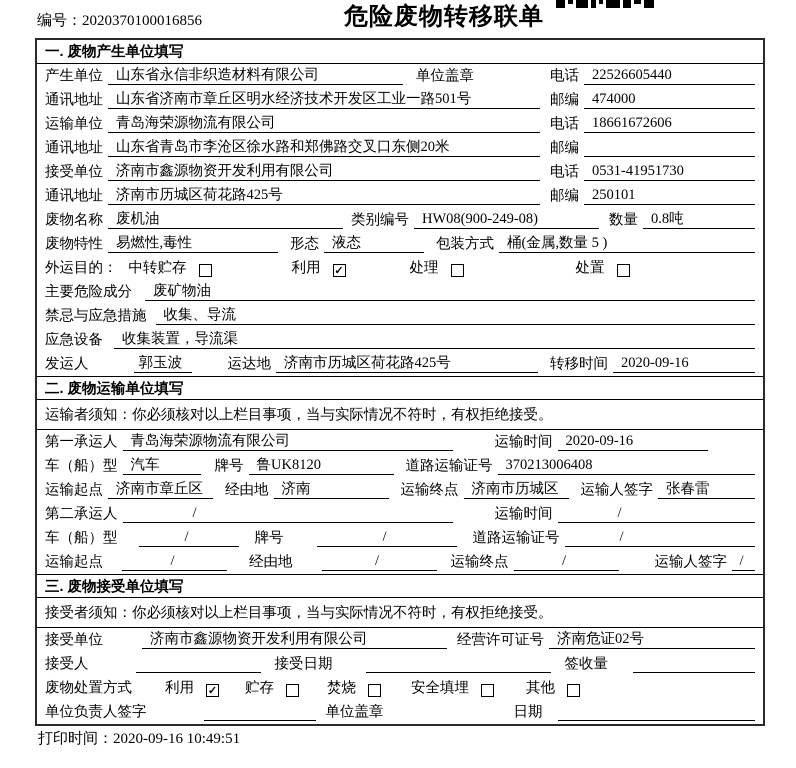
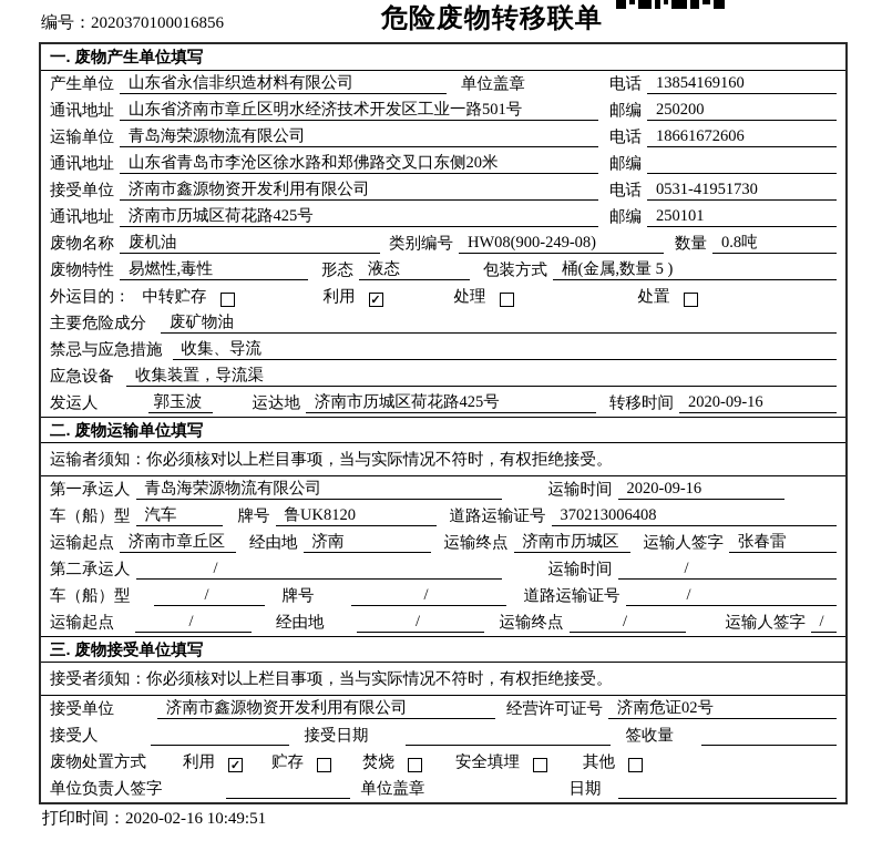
  编号：2020370100016856
  危险废物转移联单
  一. 废物产生单位填写
  产生单位
  山东省永信非织造材料有限公司
  单位盖章
  电话
- 22526605440
+ 13854169160
  通讯地址
  山东省济南市章丘区明水经济技术开发区工业一路501号
  邮编
- 474000
+ 250200
  运输单位
  青岛海荣源物流有限公司
  电话
  18661672606
  通讯地址
  山东省青岛市李沧区徐水路和郑佛路交叉口东侧20米
  邮编
  接受单位
  济南市鑫源物资开发利用有限公司
  电话
  0531-41951730
  通讯地址
  济南市历城区荷花路425号
  邮编
  250101
  废物名称
  废机油
  类别编号
  HW08(900-249-08)
  数量
  0.8吨
  废物特性
  易燃性,毒性
  形态
  液态
  包装方式
  桶(金属,数量 5 )
  外运目的：
  中转贮存
  利用
  ✓
  处理
  处置
  主要危险成分
  废矿物油
  禁忌与应急措施
  收集、导流
  应急设备
  收集装置，导流渠
  发运人
  郭玉波
  运达地
  济南市历城区荷花路425号
  转移时间
  2020-09-16
  二. 废物运输单位填写
  运输者须知：你必须核对以上栏目事项，当与实际情况不符时，有权拒绝接受。
  第一承运人
  青岛海荣源物流有限公司
  运输时间
  2020-09-16
  车（船）型
  汽车
  牌号
  鲁UK8120
  道路运输证号
  370213006408
  运输起点
  济南市章丘区
  经由地
  济南
  运输终点
  济南市历城区
  运输人签字
  张春雷
  第二承运人
  /
  运输时间
  /
  车（船）型
  /
  牌号
  /
  道路运输证号
  /
  运输起点
  /
  经由地
  /
  运输终点
  /
  运输人签字
  /
  三. 废物接受单位填写
  接受者须知：你必须核对以上栏目事项，当与实际情况不符时，有权拒绝接受。
  接受单位
  济南市鑫源物资开发利用有限公司
  经营许可证号
  济南危证02号
  接受人
  接受日期
  签收量
  废物处置方式
  利用
  ✓
  贮存
  焚烧
  安全填埋
  其他
  单位负责人签字
  单位盖章
  日期
- 打印时间：2020-09-16 10:49:51
+ 打印时间：2020-02-16 10:49:51
